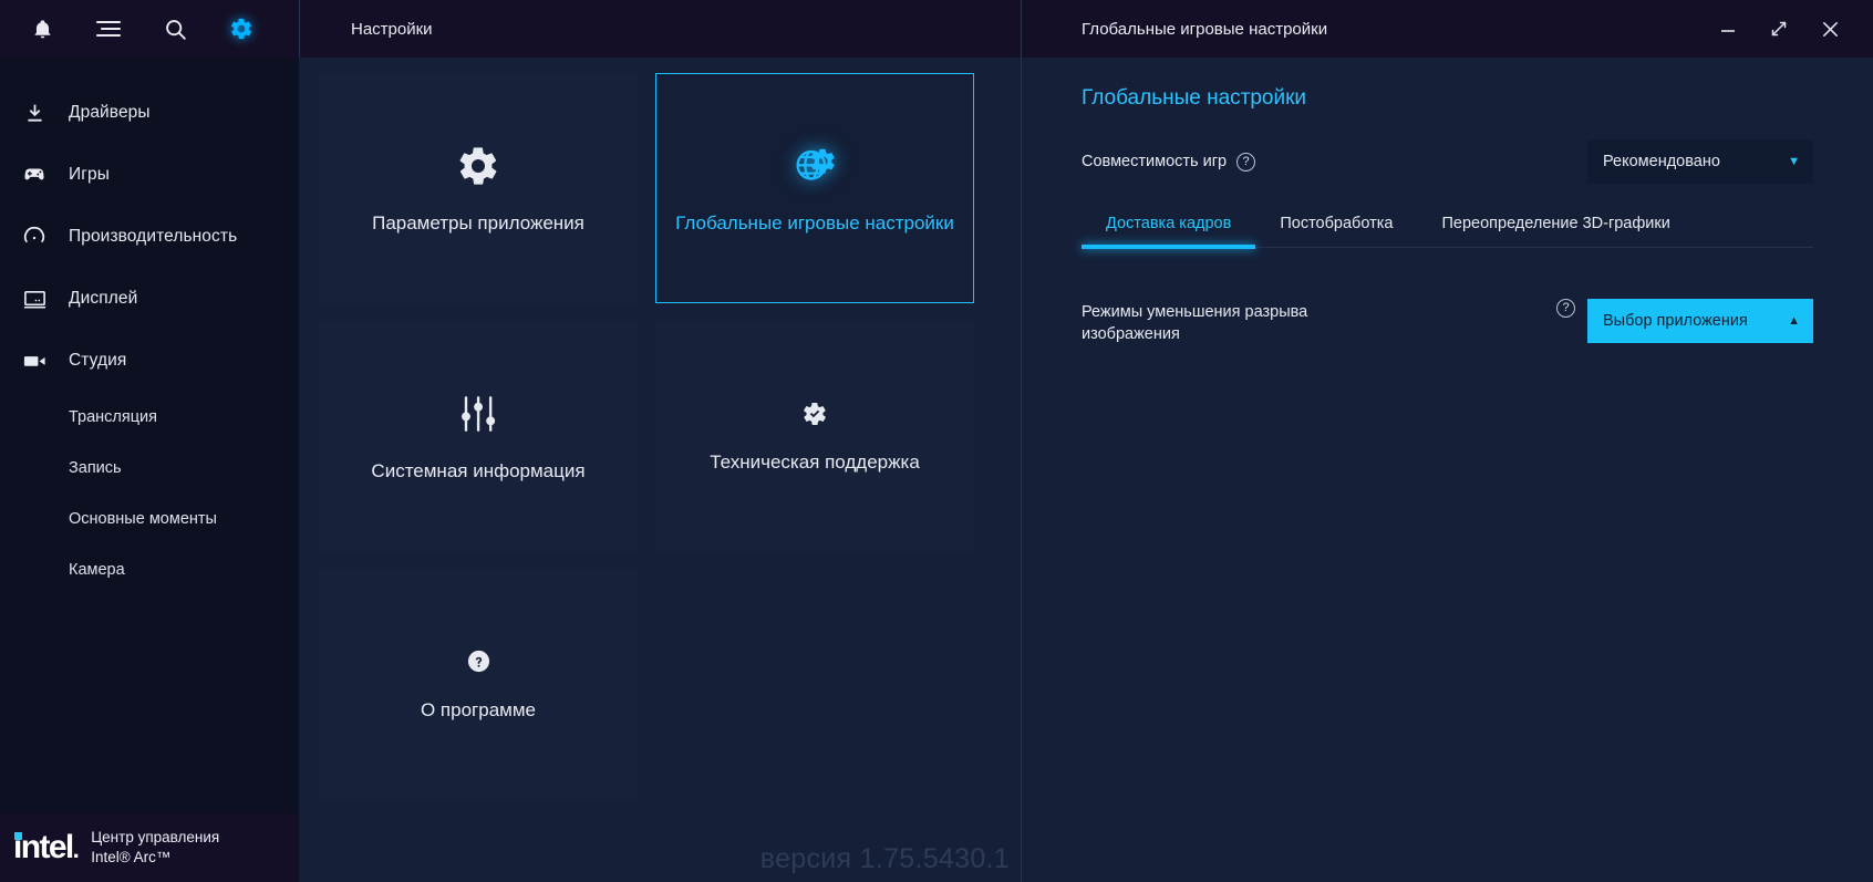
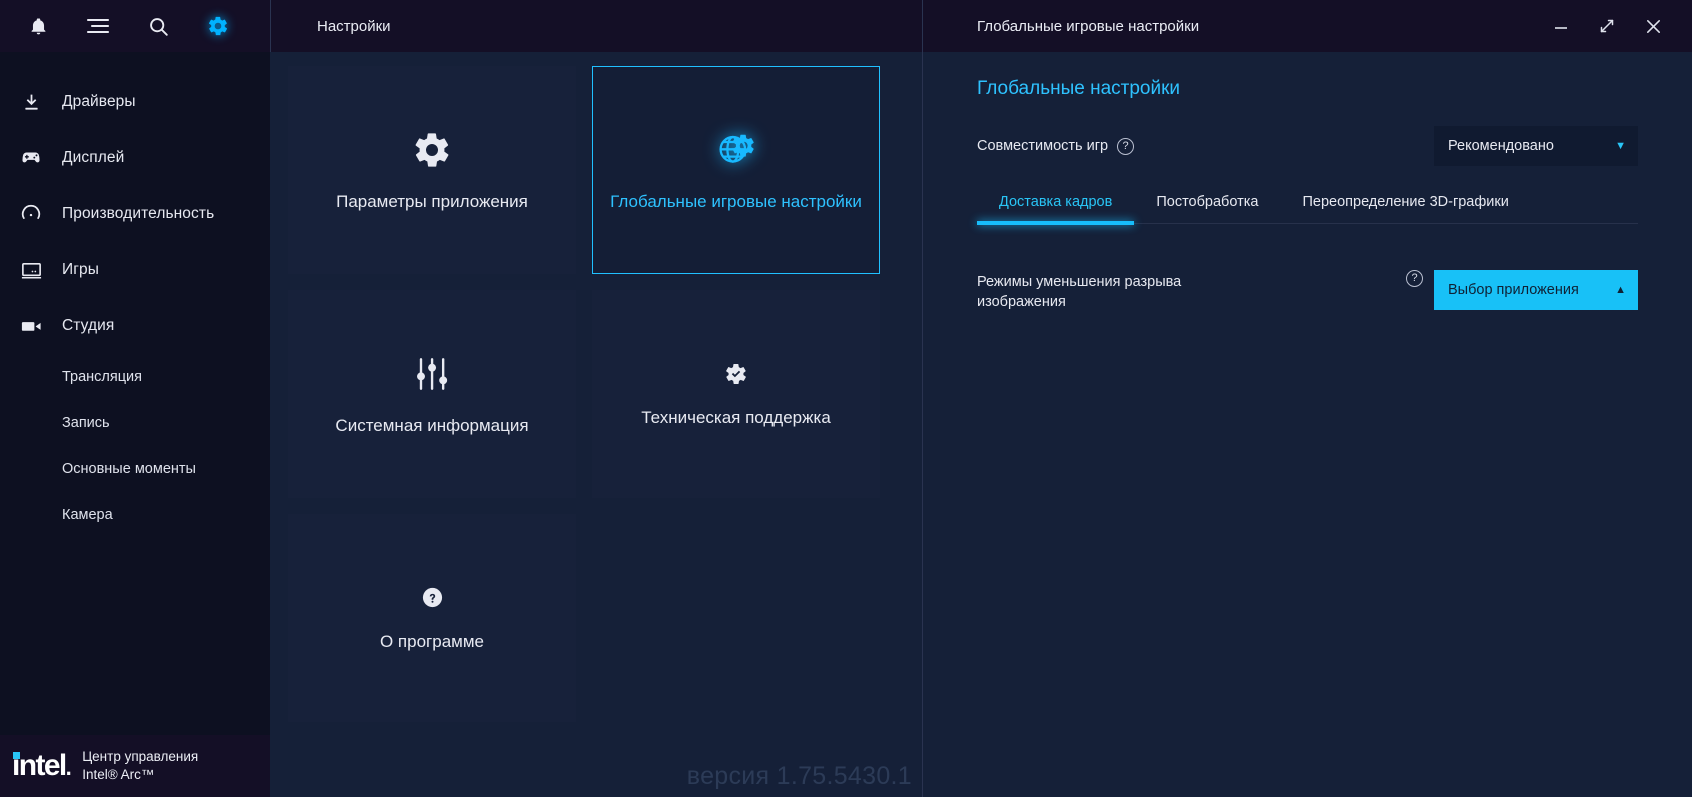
  Драйверы
- Игры
+ Дисплей
  Производительность
- Дисплей
+ Игры
  Студия
  Трансляция
  Запись
  Основные моменты
  Камера
  intel.
  Центр управления
  Intel® Arc™
  Настройки
  Параметры приложения
  Глобальные игровые настройки
  Системная информация
  Техническая поддержка
  О программе
  версия 1.75.5430.1
  Глобальные игровые настройки
  Глобальные настройки
  Совместимость игр
  ?
  Рекомендовано
  ▼
  Доставка кадров
  Постобработка
  Переопределение 3D-графики
  Режимы уменьшения разрыва изображения
  ?
  Выбор приложения
  ▲
